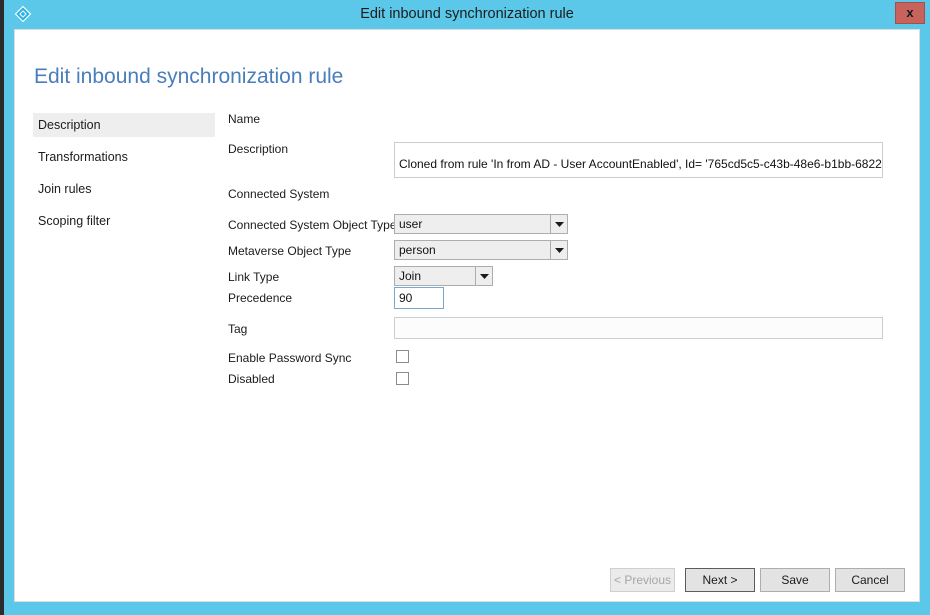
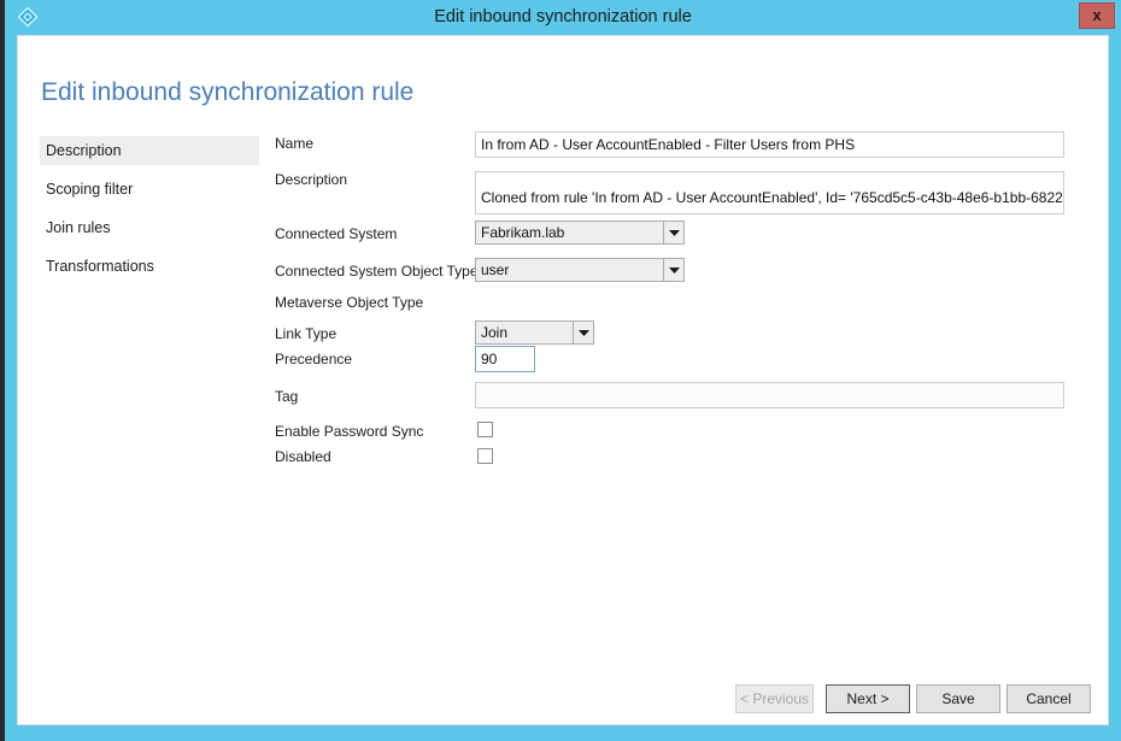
  Edit inbound synchronization rule
  x
  Edit inbound synchronization rule
  Description
- Transformations
+ Scoping filter
  Join rules
- Scoping filter
+ Transformations
  Name
+ In from AD - User AccountEnabled - Filter Users from PHS
  Description
  Connected System
+ Fabrikam.lab
  Connected System Object Typ
  user
  Metaverse Object Type
- person
  Link Type
  Join
  Precedence
  90
  Tag
  Enable Password Sync
  Disabled
  < Previous
  Next >
  Save
  Cancel
